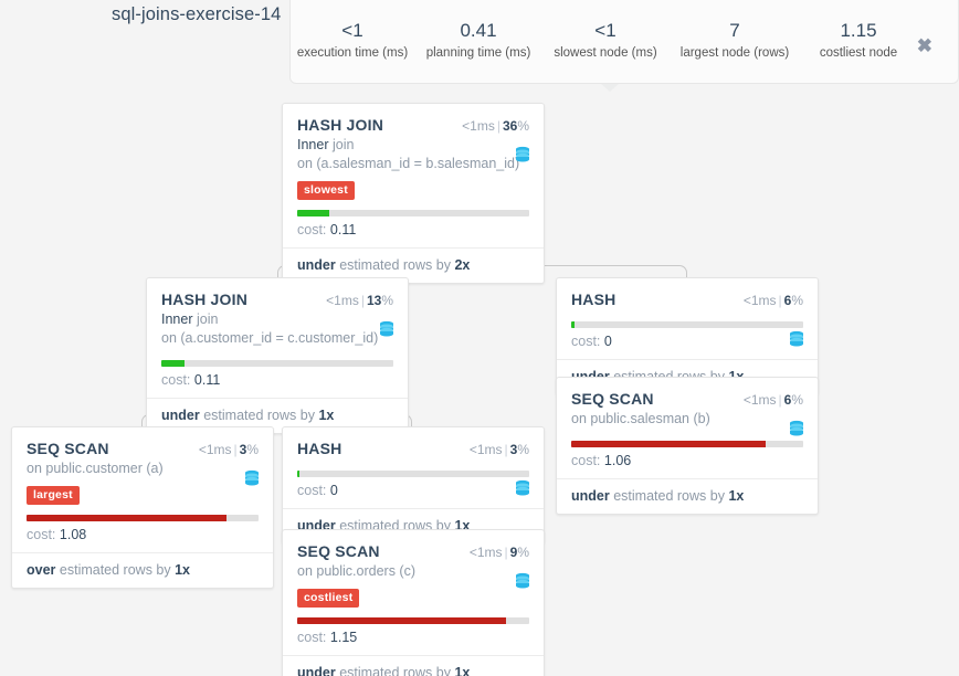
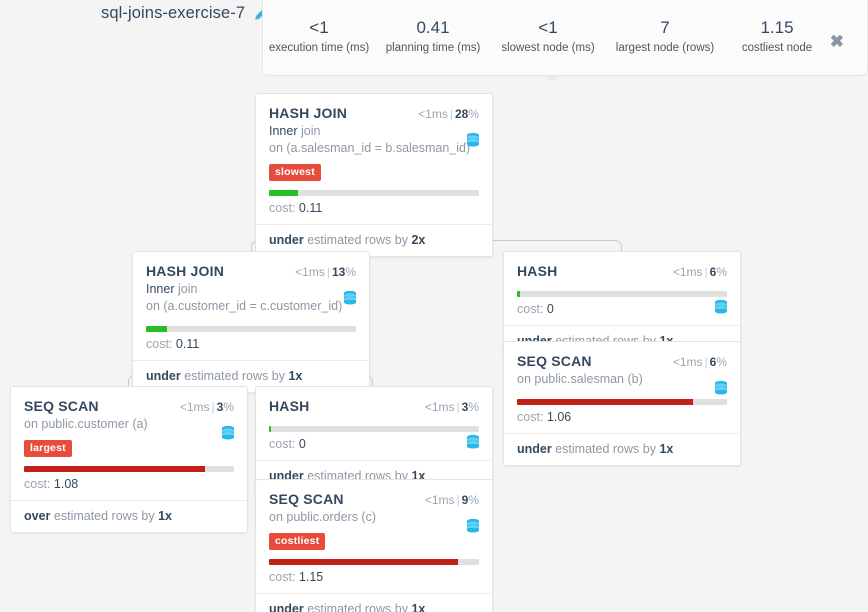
- sql-joins-exercise-14
+ sql-joins-exercise-7
  <1
  execution time (ms)
  0.41
  planning time (ms)
  <1
  slowest node (ms)
  7
  largest node (rows)
  1.15
  costliest node
  ✖
  HASH JOIN
- <1ms | 36%
+ <1ms | 28%
  Inner join
  on (a.salesman_id = b.salesman_id)
  slowest
  cost: 0.11
  under estimated rows by 2x
  HASH JOIN
  <1ms | 13%
  Inner join
  on (a.customer_id = c.customer_id)
  cost: 0.11
  under estimated rows by 1x
  HASH
  <1ms | 6%
  cost: 0
  SEQ SCAN
  <1ms | 6%
  on public.salesman (b)
  cost: 1.06
  under estimated rows by 1x
  SEQ SCAN
  <1ms | 3%
  on public.customer (a)
  largest
  cost: 1.08
  over estimated rows by 1x
  HASH
  <1ms | 3%
  cost: 0
  under estimated rows by 1x
  SEQ SCAN
  <1ms | 9%
  on public.orders (c)
  costliest
  cost: 1.15
  under estimated rows by 1x
